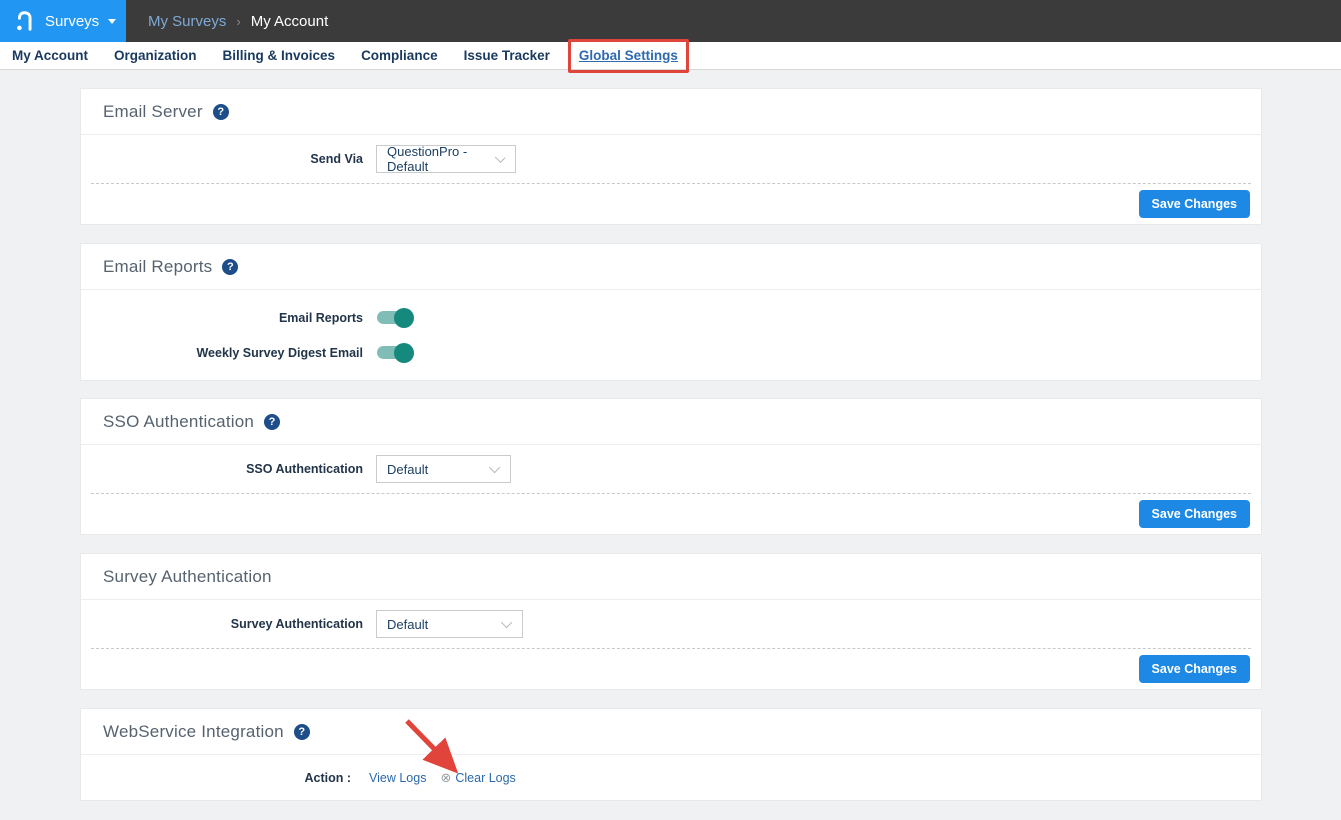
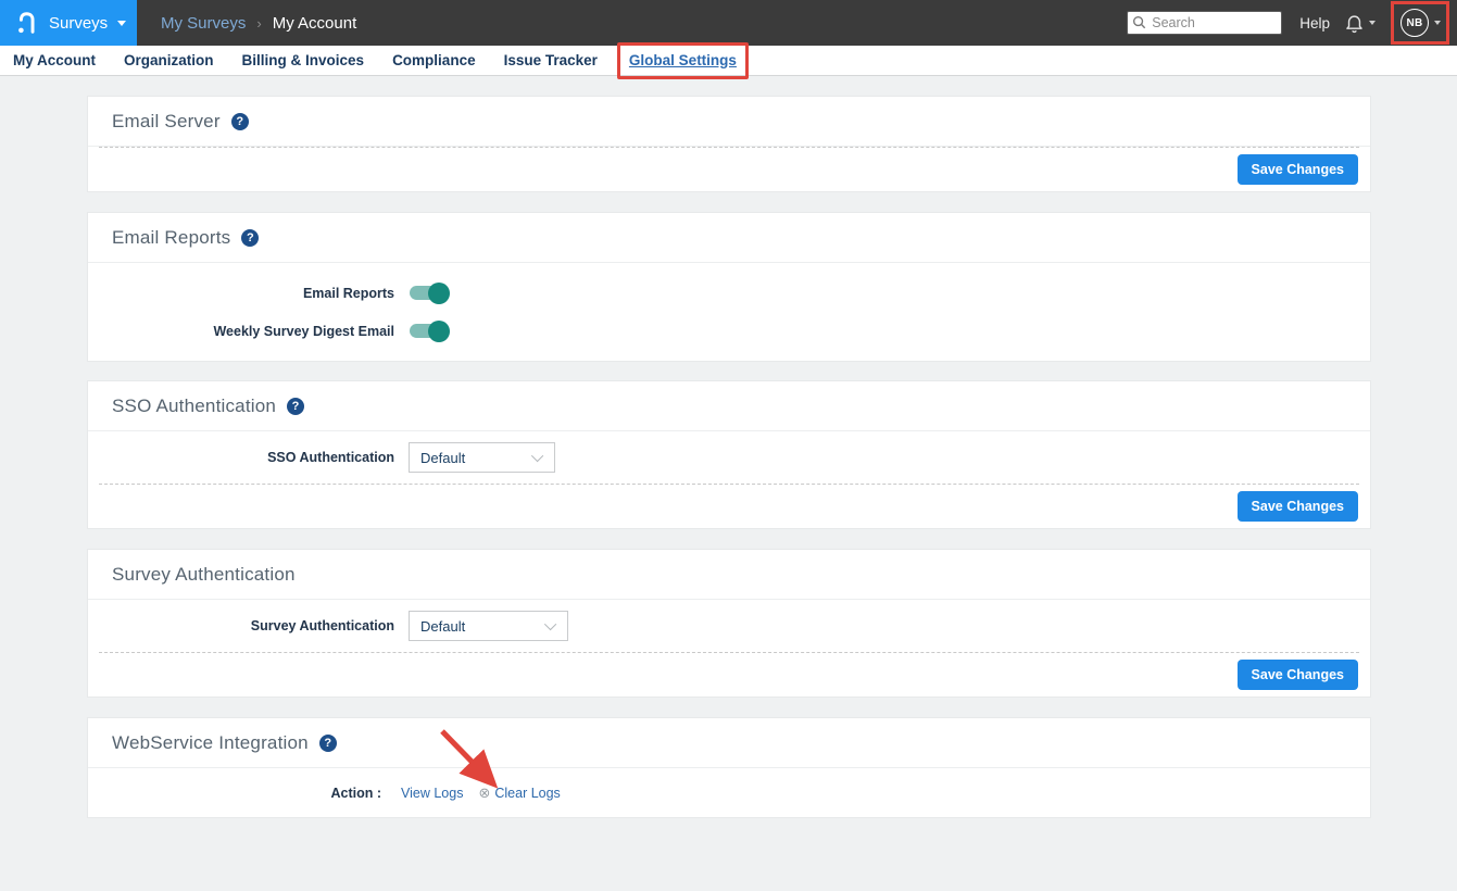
  Surveys
  My Surveys
  ›
  My Account
+ Search
+ Help
+ NB
  My Account
  Organization
  Billing & Invoices
  Compliance
  Issue Tracker
  Global Settings
  Email Server
  ?
- Send Via
- QuestionPro - Default
  Save Changes
  Email Reports
  ?
  Email Reports
  Weekly Survey Digest Email
  SSO Authentication
  ?
  SSO Authentication
  Default
  Save Changes
  Survey Authentication
  Survey Authentication
  Default
  Save Changes
  WebService Integration
  ?
  Action :
  View Logs
  ⊗
  Clear Logs
